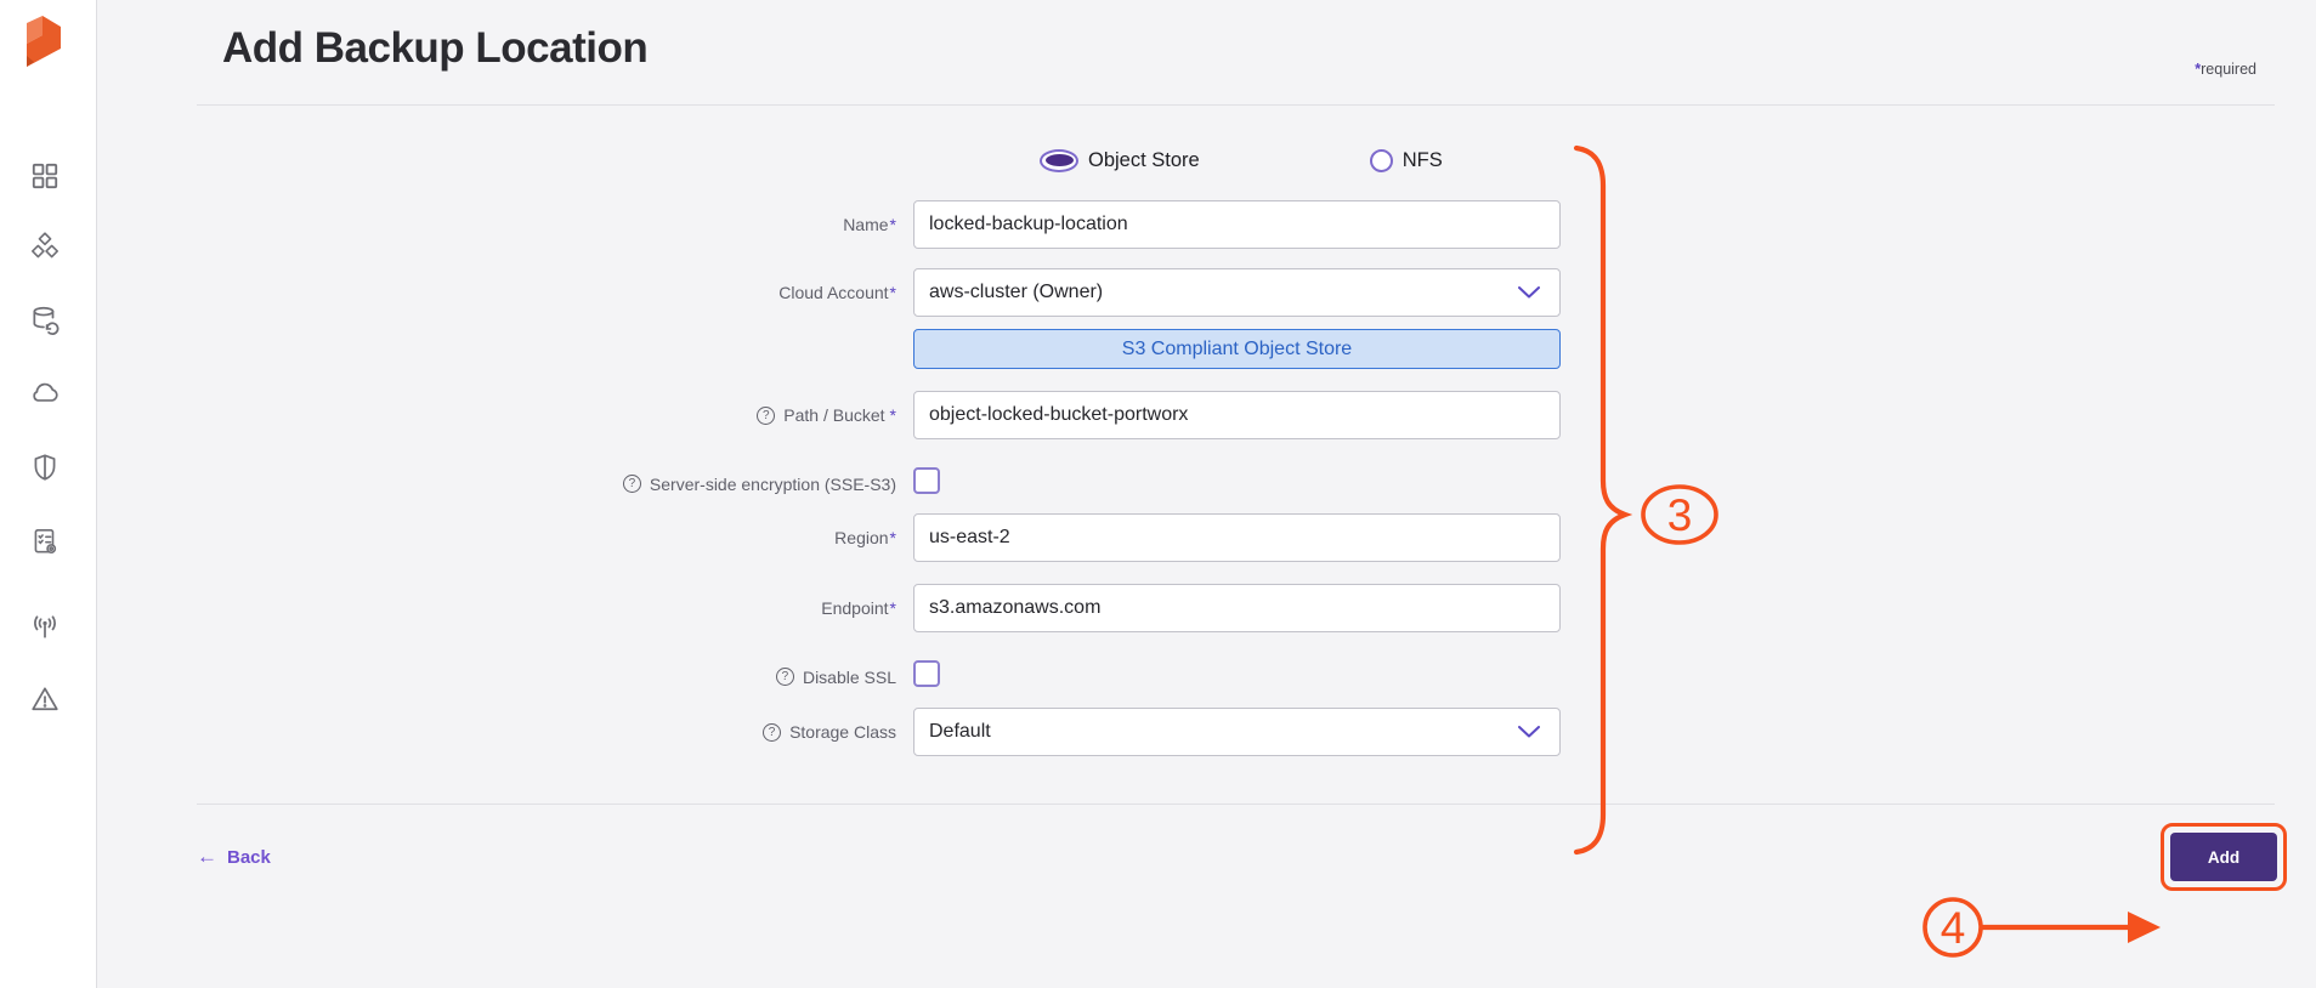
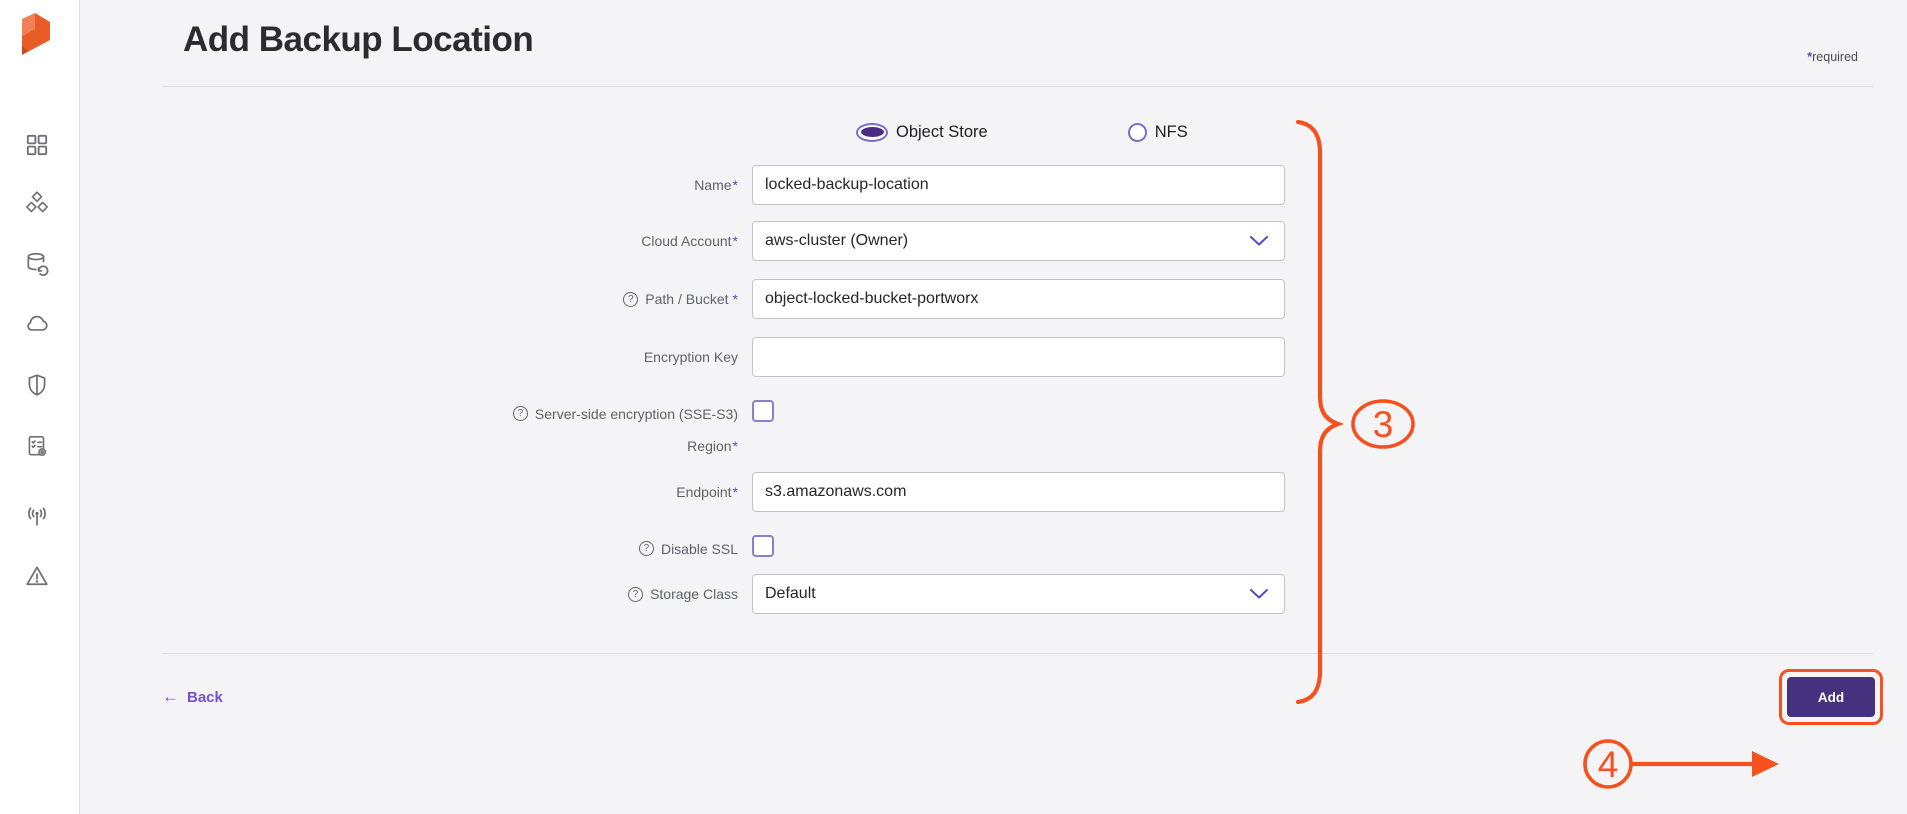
  Add Backup Location
  *required
  Object Store
  NFS
  Name
  *
  locked-backup-location
  Cloud Account
  *
  aws-cluster (Owner)
- S3 Compliant Object Store
  ?
  Path / Bucket
  *
  object-locked-bucket-portworx
+ Encryption Key
  ?
  Server-side encryption (SSE-S3)
  Region
  *
- us-east-2
  Endpoint
  *
  s3.amazonaws.com
  ?
  Disable SSL
  ?
  Storage Class
  Default
  ←
  Back
  Add
  3
  4
